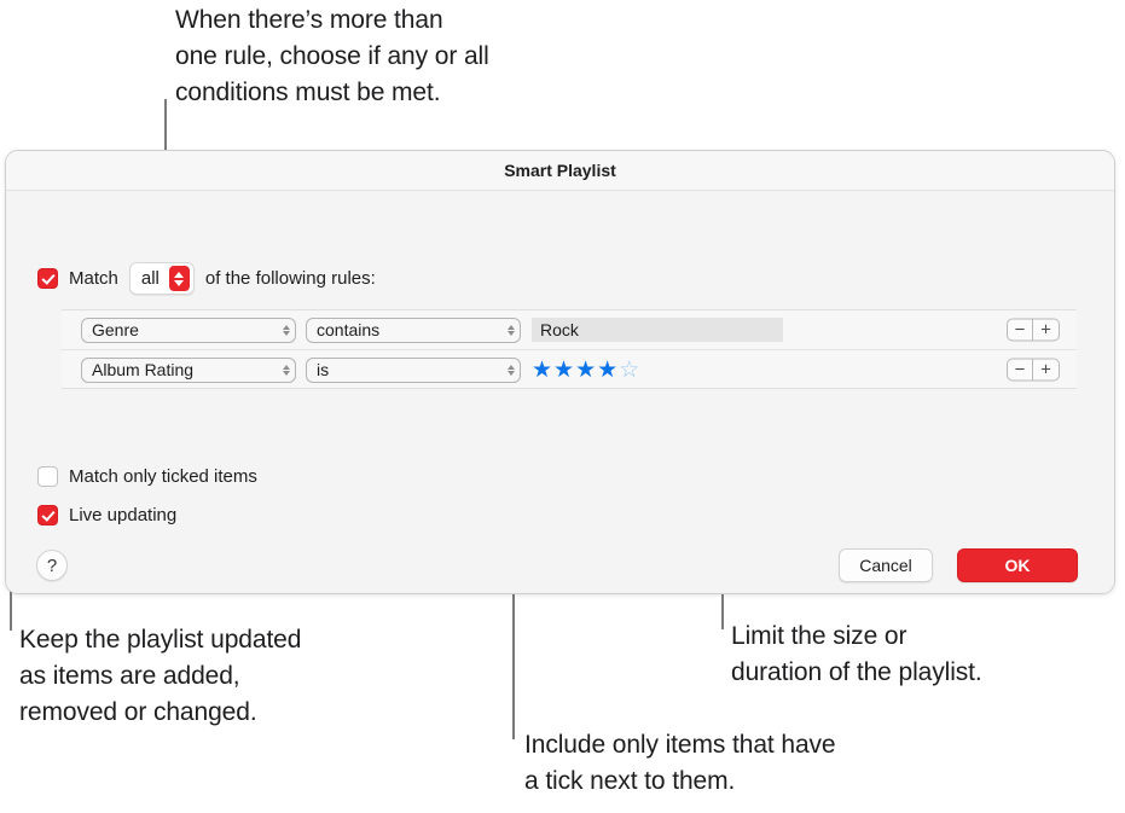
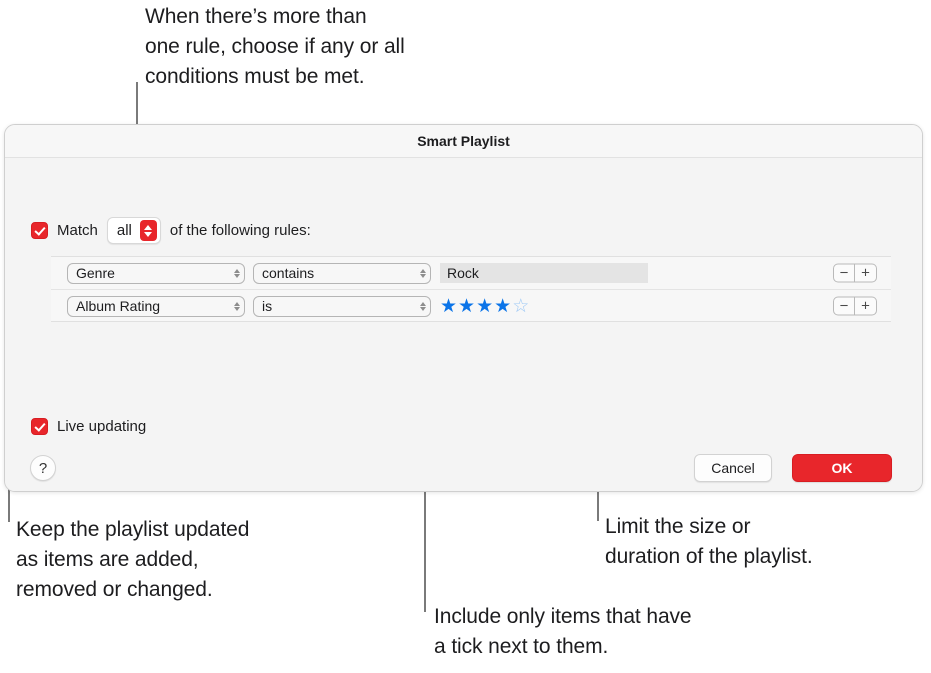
  When there’s more than
  one rule, choose if any or all
  conditions must be met.
  Keep the playlist updated
  as items are added,
  removed or changed.
  Include only items that have
  a tick next to them.
  Limit the size or
  duration of the playlist.
  Smart Playlist
  Match
  all
  of the following rules:
  Genre
  contains
  Rock
  −
  +
  Album Rating
  is
  ★★★★☆
  −
  +
- Match only ticked items
  Live updating
  ?
  Cancel
  OK
